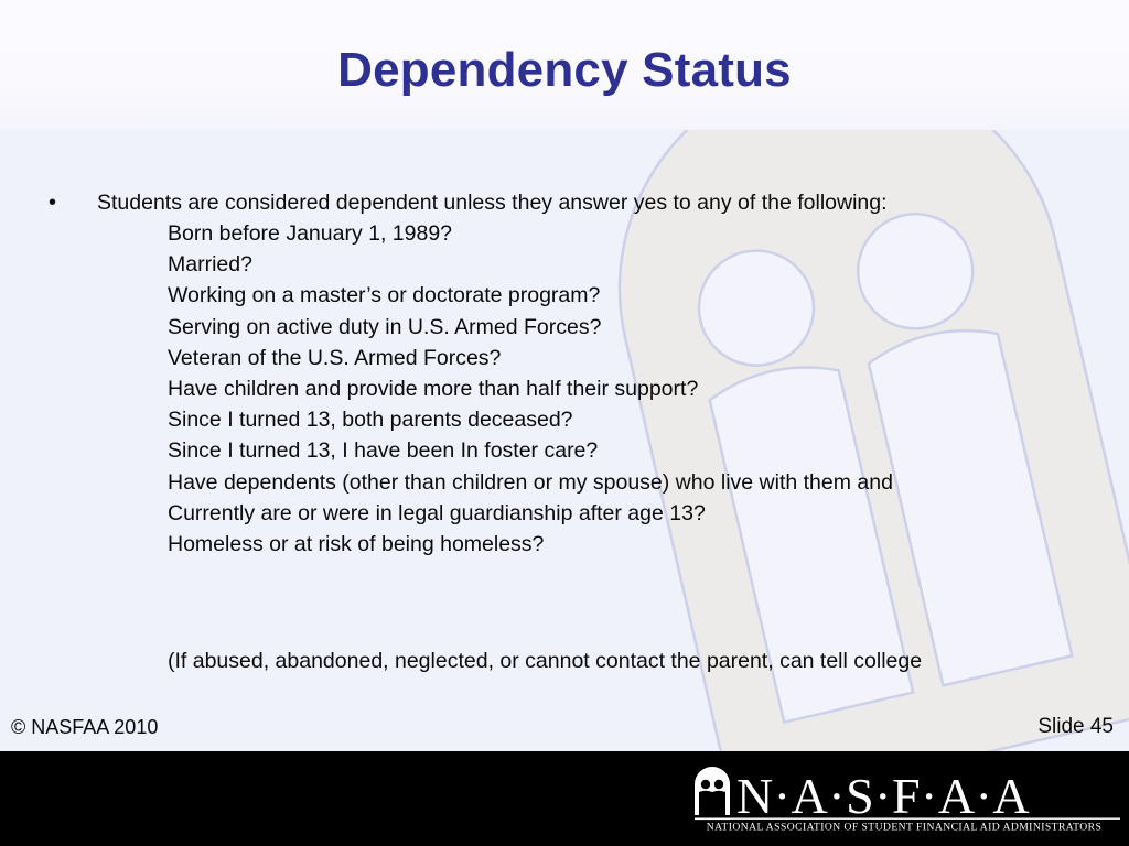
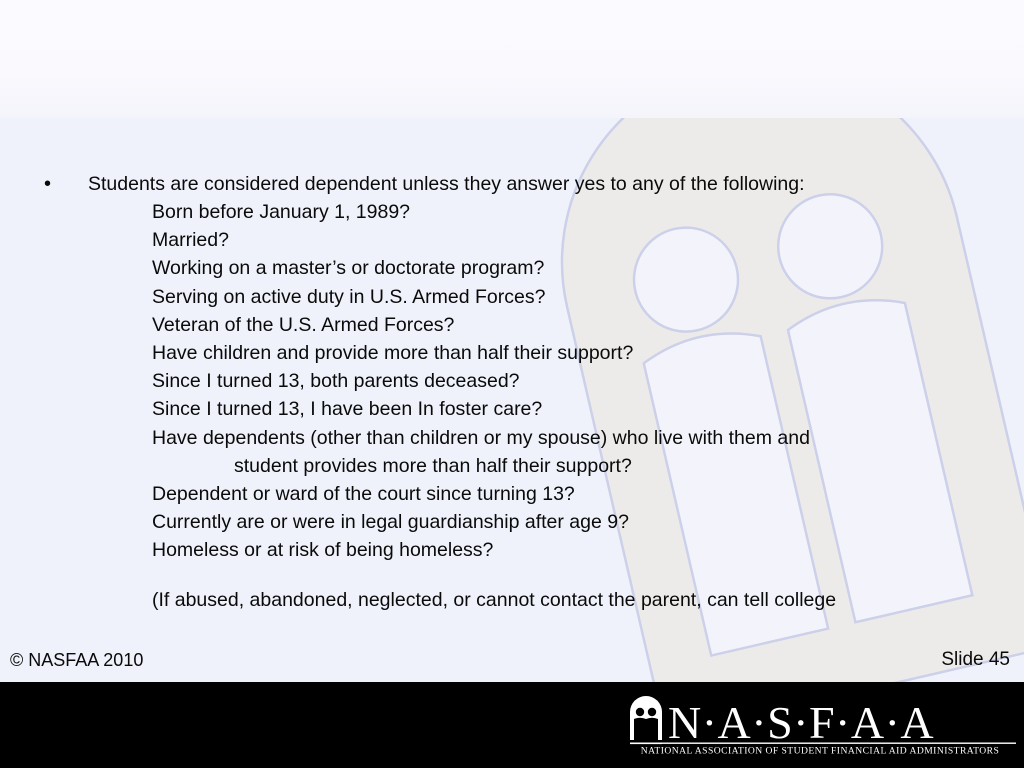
- Dependency Status
  •
  Students are considered dependent unless they answer yes to any of the following:
  Born before January 1, 1989?
  Married?
  Working on a master’s or doctorate program?
  Serving on active duty in U.S. Armed Forces?
  Veteran of the U.S. Armed Forces?
  Have children and provide more than half their support?
  Since I turned 13, both parents deceased?
  Since I turned 13, I have been In foster care?
  Have dependents (other than children or my spouse) who live with them and
+ student provides more than half their support?
+ Dependent or ward of the court since turning 13?
- Currently are or were in legal guardianship after age 13?
+ Currently are or were in legal guardianship after age 9?
  Homeless or at risk of being homeless?
  (If abused, abandoned, neglected, or cannot contact the parent, can tell college
  © NASFAA 2010
  Slide 45
  N·A·S·F·A·A
  NATIONAL ASSOCIATION OF STUDENT FINANCIAL AID ADMINISTRATORS
